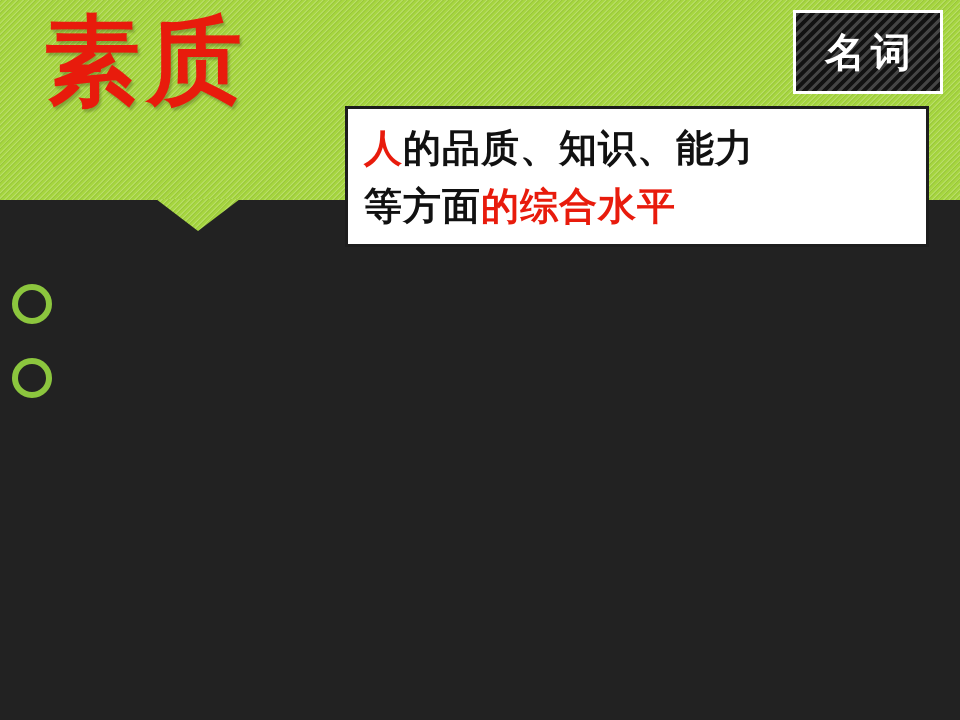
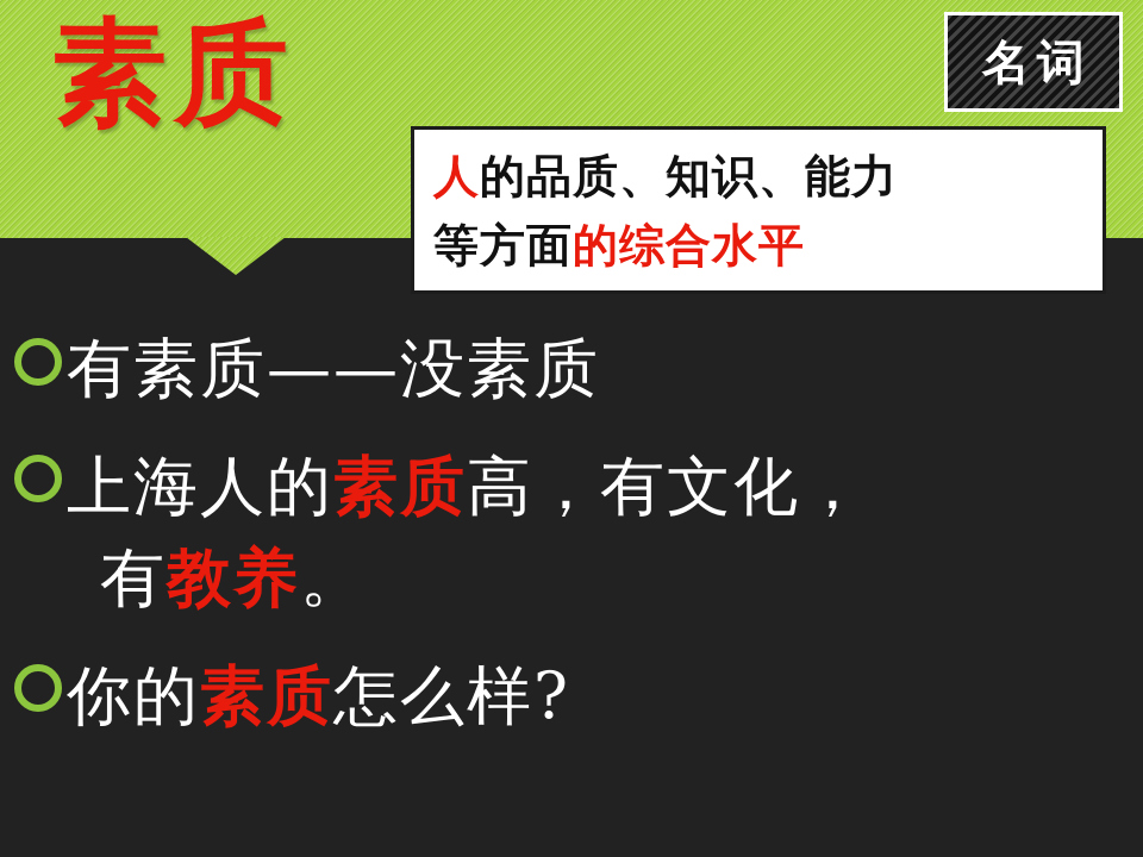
  素质
  名词
  人的品质、知识、能力
  等方面的综合水平
+ 有素质——没素质
+ 上海人的素质高，有文化，
+ 有教养。
+ 你的素质怎么样?
